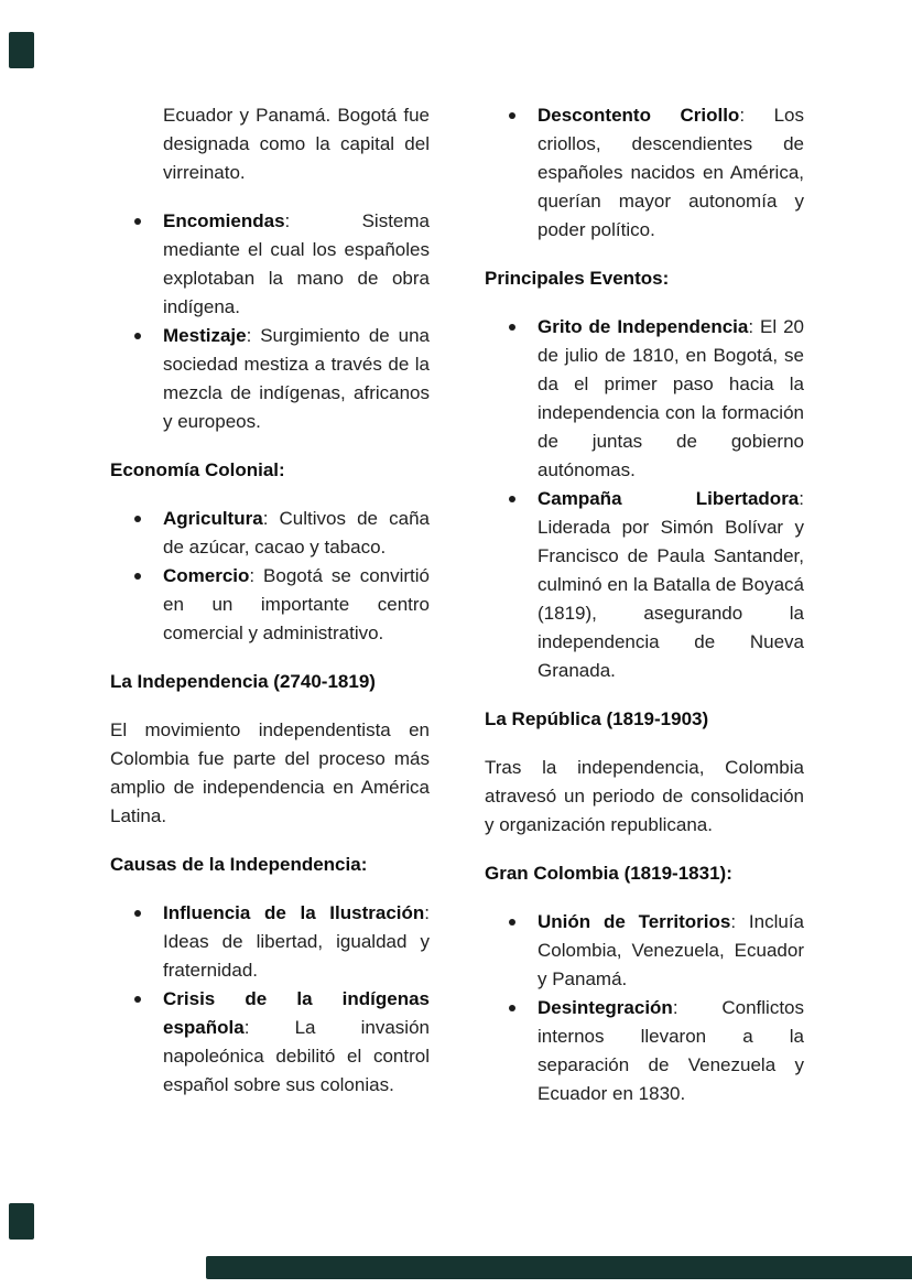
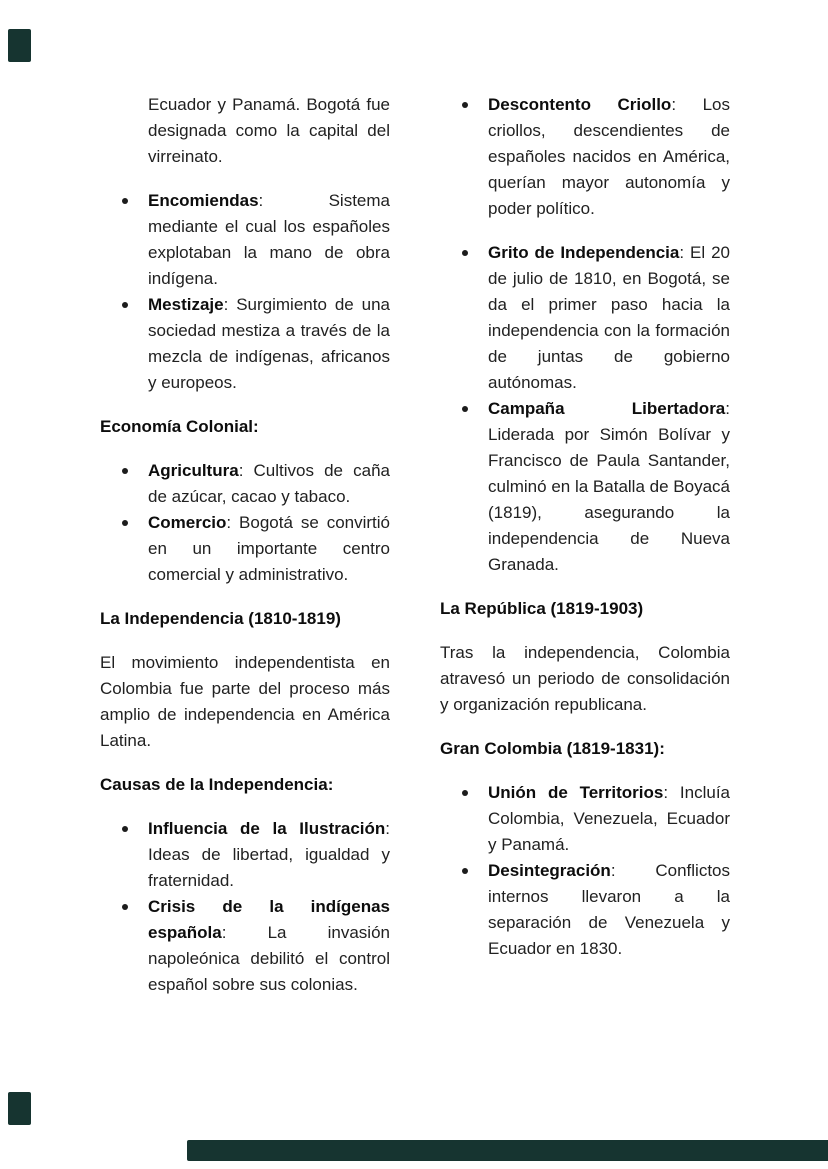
  Ecuador y Panamá. Bogotá fue designada como la capital del virreinato.
  Encomiendas: Sistema mediante el cual los españoles explotaban la mano de obra indígena.
  Mestizaje: Surgimiento de una sociedad mestiza a través de la mezcla de indígenas, africanos y europeos.
  Economía Colonial:
  Agricultura: Cultivos de caña de azúcar, cacao y tabaco.
  Comercio: Bogotá se convirtió en un importante centro comercial y administrativo.
- La Independencia (2740-1819)
+ La Independencia (1810-1819)
  El movimiento independentista en Colombia fue parte del proceso más amplio de independencia en América Latina.
  Causas de la Independencia:
  Influencia de la Ilustración: Ideas de libertad, igualdad y fraternidad.
  Crisis de la indígenas española: La invasión napoleónica debilitó el control español sobre sus colonias.
  Descontento Criollo: Los criollos, descendientes de españoles nacidos en América, querían mayor autonomía y poder político.
- Principales Eventos:
  Grito de Independencia: El 20 de julio de 1810, en Bogotá, se da el primer paso hacia la independencia con la formación de juntas de gobierno autónomas.
  Campaña Libertadora: Liderada por Simón Bolívar y Francisco de Paula Santander, culminó en la Batalla de Boyacá (1819), asegurando la independencia de Nueva Granada.
  La República (1819-1903)
  Tras la independencia, Colombia atravesó un periodo de consolidación y organización republicana.
  Gran Colombia (1819-1831):
  Unión de Territorios: Incluía Colombia, Venezuela, Ecuador y Panamá.
  Desintegración: Conflictos internos llevaron a la separación de Venezuela y Ecuador en 1830.
